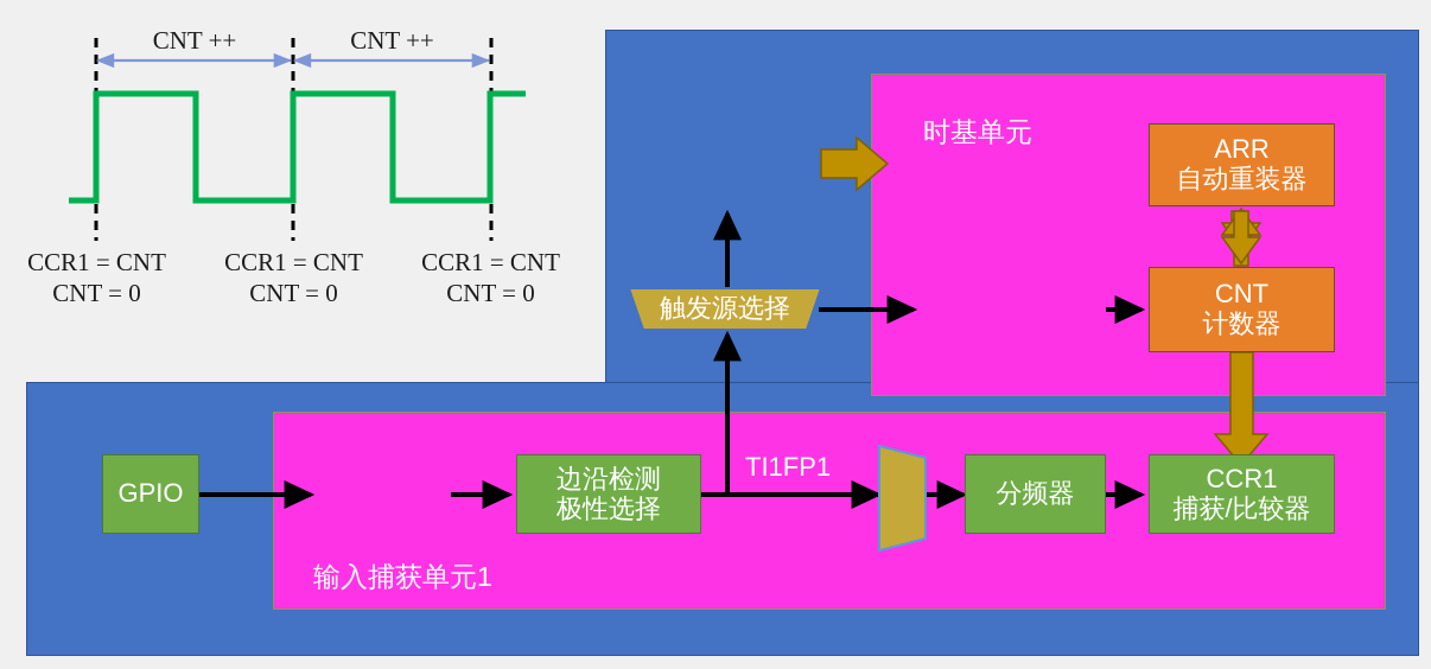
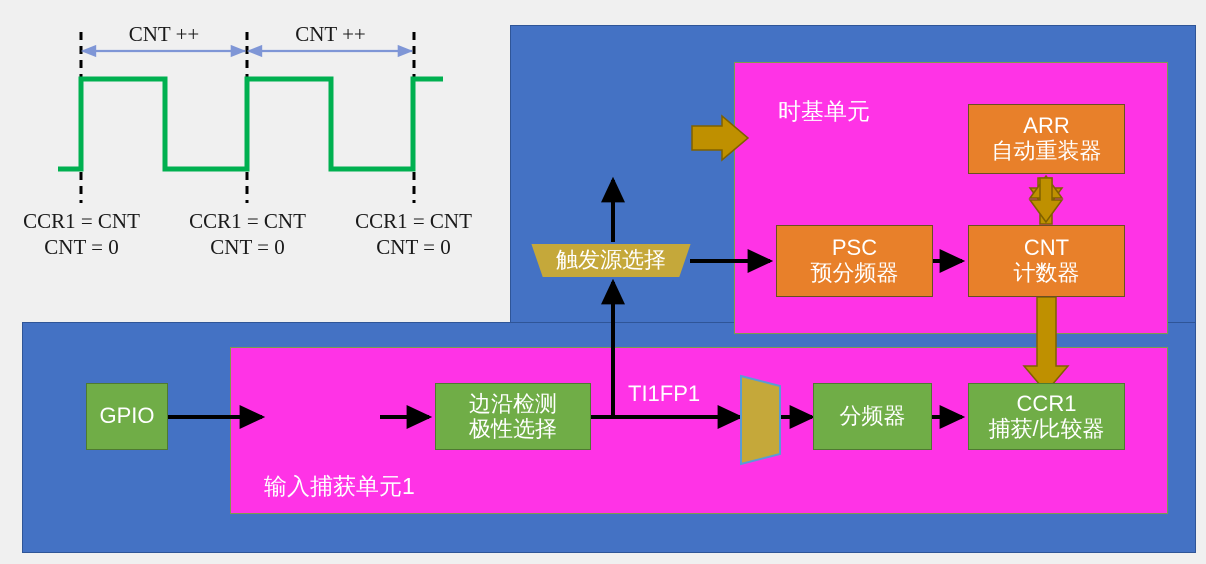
  时基单元
  输入捕获单元1
+ PSC
+ 预分频器
  CNT
  计数器
  ARR
  自动重装器
  触发源选择
  GPIO
  边沿检测
  极性选择
  分频器
  CCR1
  捕获/比较器
  TI1FP1
  CNT ++
  CNT ++
  CCR1 = CNT
  CNT = 0
  CCR1 = CNT
  CNT = 0
  CCR1 = CNT
  CNT = 0
